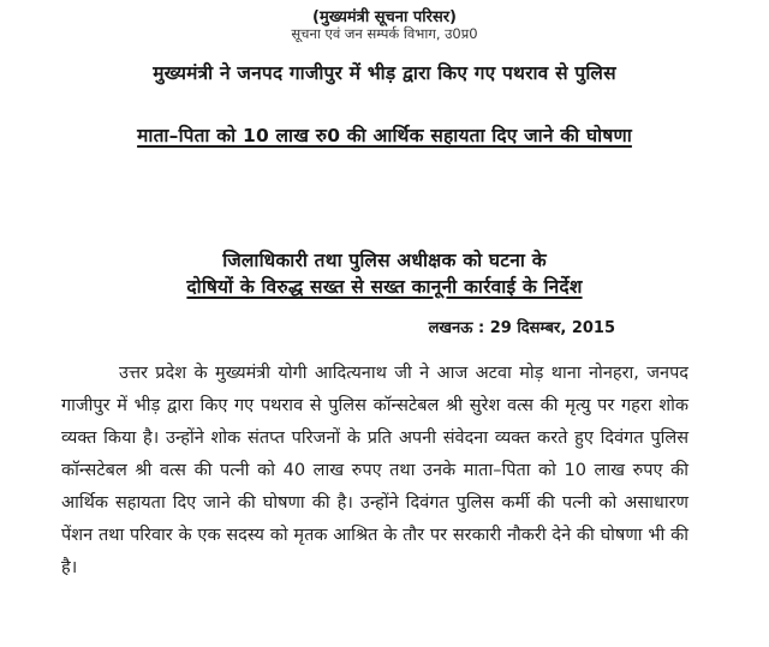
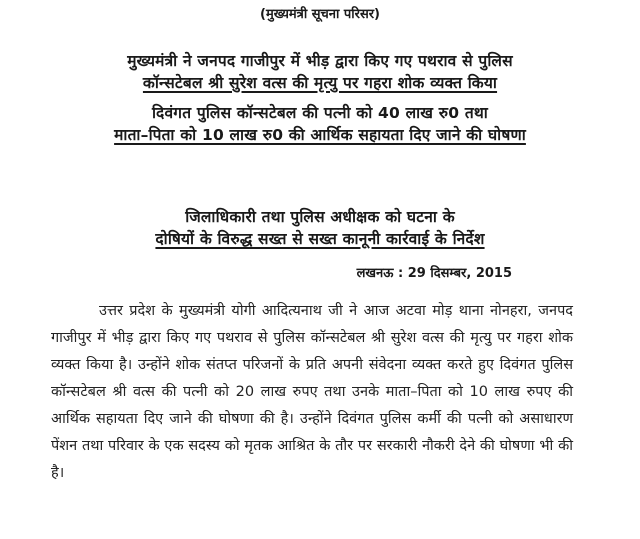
  (मुख्यमंत्री सूचना परिसर)
- सूचना एवं जन सम्पर्क विभाग, उ0प्र0
  मुख्यमंत्री ने जनपद गाजीपुर में भीड़ द्वारा किए गए पथराव से पुलिस
+ कॉन्सटेबल श्री सुरेश वत्स की मृत्यु पर गहरा शोक व्यक्त किया
+ दिवंगत पुलिस कॉन्सटेबल की पत्नी को 40 लाख रु0 तथा
  माता–पिता को 10 लाख रु0 की आर्थिक सहायता दिए जाने की घोषणा
  जिलाधिकारी तथा पुलिस अधीक्षक को घटना के
  दोषियों के विरुद्ध सख्त से सख्त कानूनी कार्रवाई के निर्देश
  लखनऊ : 29 दिसम्बर, 2015
- उत्तर प्रदेश के मुख्यमंत्री योगी आदित्यनाथ जी ने आज अटवा मोड़ थाना नोनहरा, जनपद गाजीपुर में भीड़ द्वारा किए गए पथराव से पुलिस कॉन्सटेबल श्री सुरेश वत्स की मृत्यु पर गहरा शोक व्यक्त किया है। उन्होंने शोक संतप्त परिजनों के प्रति अपनी संवेदना व्यक्त करते हुए दिवंगत पुलिस कॉन्सटेबल श्री वत्स की पत्नी को 40 लाख रुपए तथा उनके माता–पिता को 10 लाख रुपए की आर्थिक सहायता दिए जाने की घोषणा की है। उन्होंने दिवंगत पुलिस कर्मी की पत्नी को असाधारण पेंशन तथा परिवार के एक सदस्य को मृतक आश्रित के तौर पर सरकारी नौकरी देने की घोषणा भी की है।
+ उत्तर प्रदेश के मुख्यमंत्री योगी आदित्यनाथ जी ने आज अटवा मोड़ थाना नोनहरा, जनपद गाजीपुर में भीड़ द्वारा किए गए पथराव से पुलिस कॉन्सटेबल श्री सुरेश वत्स की मृत्यु पर गहरा शोक व्यक्त किया है। उन्होंने शोक संतप्त परिजनों के प्रति अपनी संवेदना व्यक्त करते हुए दिवंगत पुलिस कॉन्सटेबल श्री वत्स की पत्नी को 20 लाख रुपए तथा उनके माता–पिता को 10 लाख रुपए की आर्थिक सहायता दिए जाने की घोषणा की है। उन्होंने दिवंगत पुलिस कर्मी की पत्नी को असाधारण पेंशन तथा परिवार के एक सदस्य को मृतक आश्रित के तौर पर सरकारी नौकरी देने की घोषणा भी की है।
